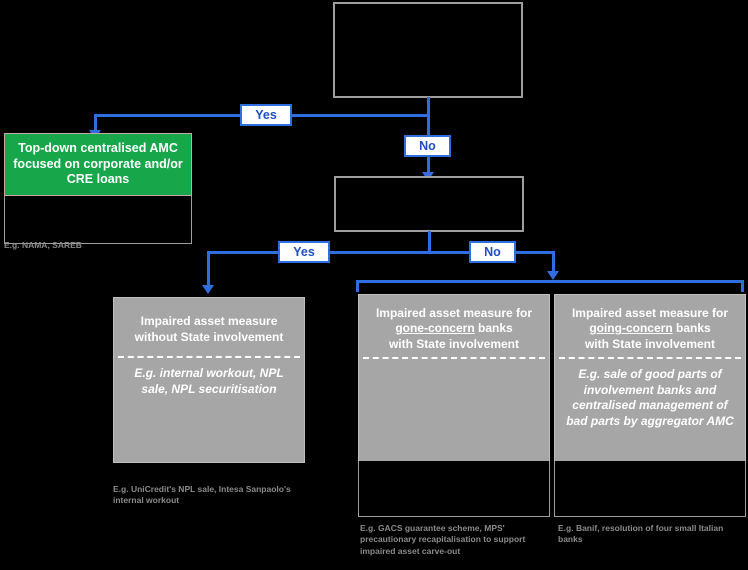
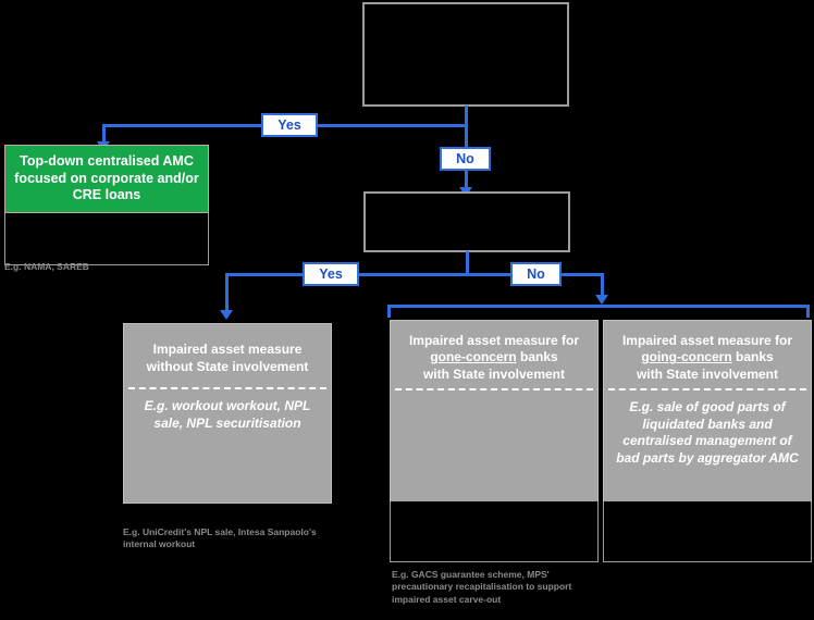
  Yes
  No
  Top-down centralised AMC focused on corporate and/or CRE loans
  E.g. NAMA, SAREB
  Yes
  No
  Impaired asset measure
  without State involvement
- E.g. internal workout, NPL sale, NPL securitisation
+ E.g. workout workout, NPL sale, NPL securitisation
  E.g. UniCredit's NPL sale, Intesa Sanpaolo's internal workout
  Impaired asset measure for
  gone-concern banks
  with State involvement
  E.g. GACS guarantee scheme, MPS' precautionary recapitalisation to support impaired asset carve-out
  Impaired asset measure for
  going-concern banks
  with State involvement
- E.g. sale of good parts of involvement banks and centralised management of bad parts by aggregator AMC
+ E.g. sale of good parts of liquidated banks and centralised management of bad parts by aggregator AMC
- E.g. Banif, resolution of four small Italian banks
